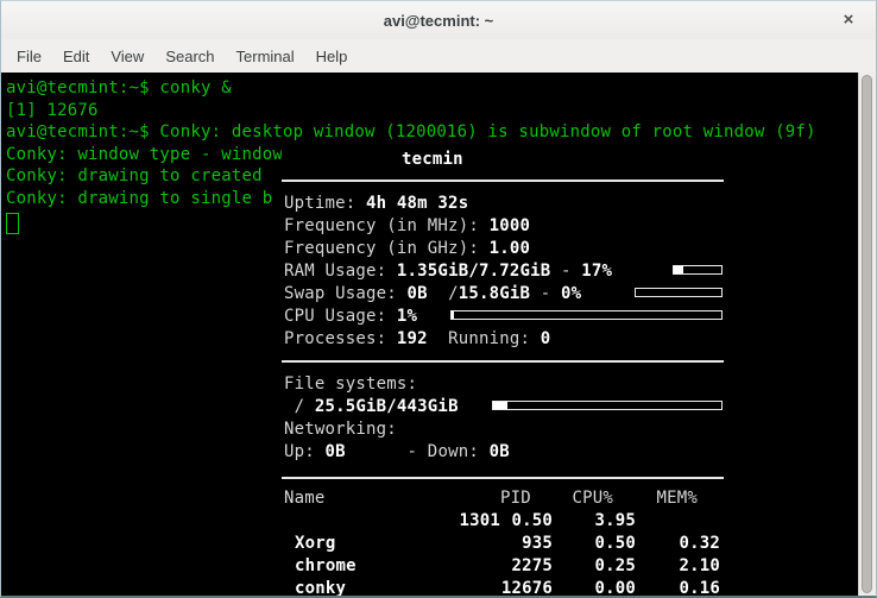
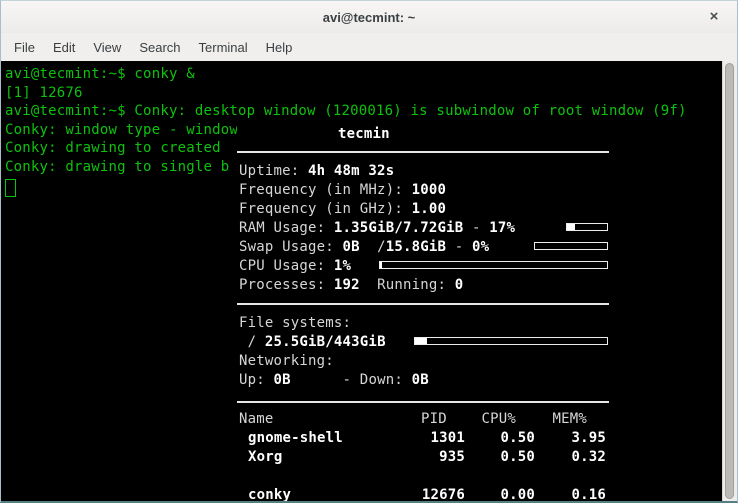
  avi@tecmint: ~
  ×
  File
  Edit
  View
  Search
  Terminal
  Help
  avi@tecmint:~$ conky &
  [1] 12676
  avi@tecmint:~$ Conky: desktop window (1200016) is subwindow of root window (9f)
  Conky: window type - window
  Conky: drawing to created
  Conky: drawing to single b
  tecmin
  Uptime: 4h 48m 32s
  Frequency (in MHz): 1000
  Frequency (in GHz): 1.00
  RAM Usage: 1.35GiB/7.72GiB - 17%
  Swap Usage: 0B /15.8GiB - 0%
  CPU Usage: 1%
  Processes: 192 Running: 0
  File systems:
  / 25.5GiB/443GiB
  Networking:
  Up: 0B - Down: 0B
  Name
  PID
  CPU%
  MEM%
+ gnome-shell
  1301
  0.50
  3.95
  Xorg
  935
  0.50
  0.32
- chrome
- 2275
- 0.25
- 2.10
  conky
  12676
  0.00
  0.16
